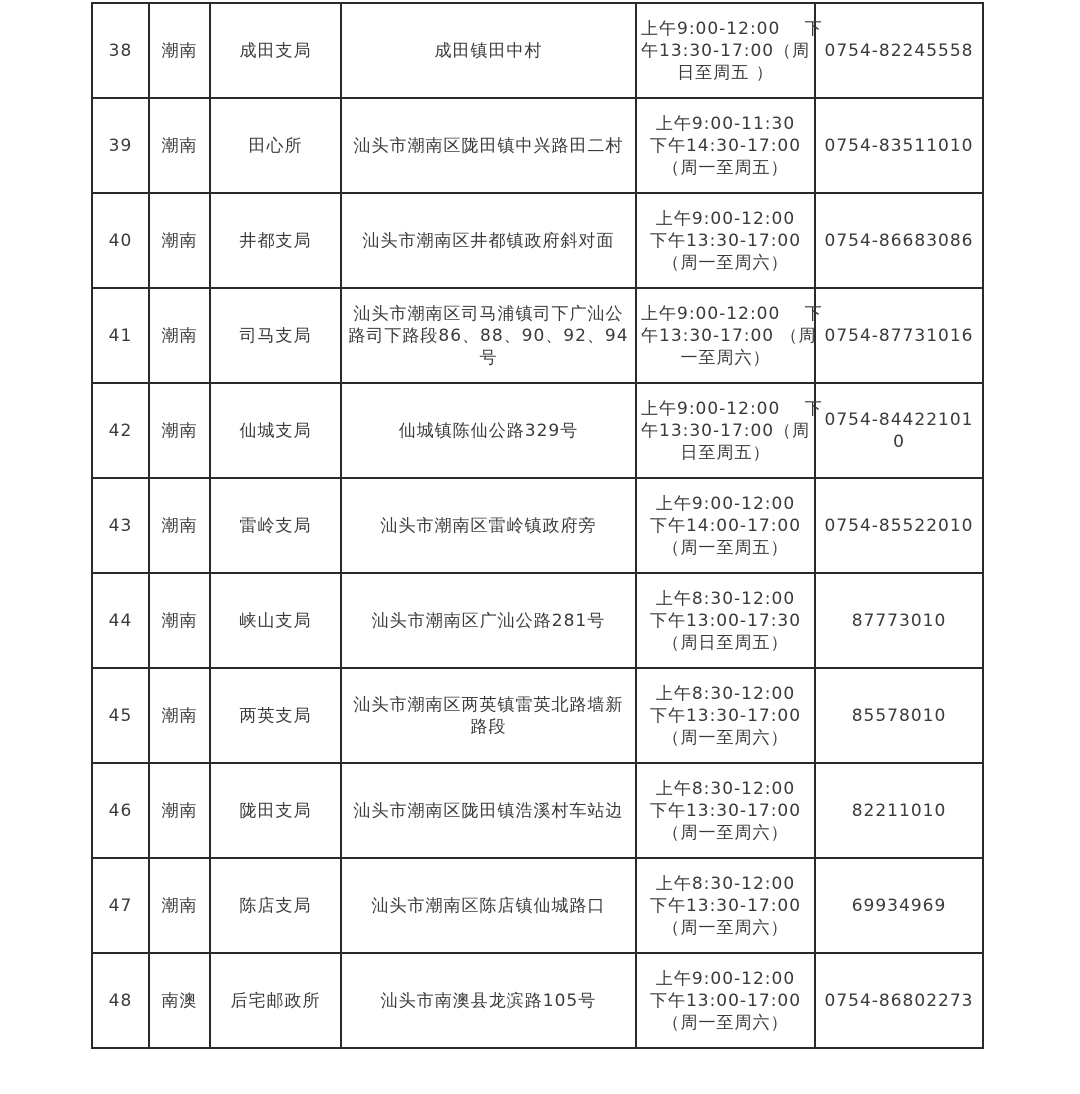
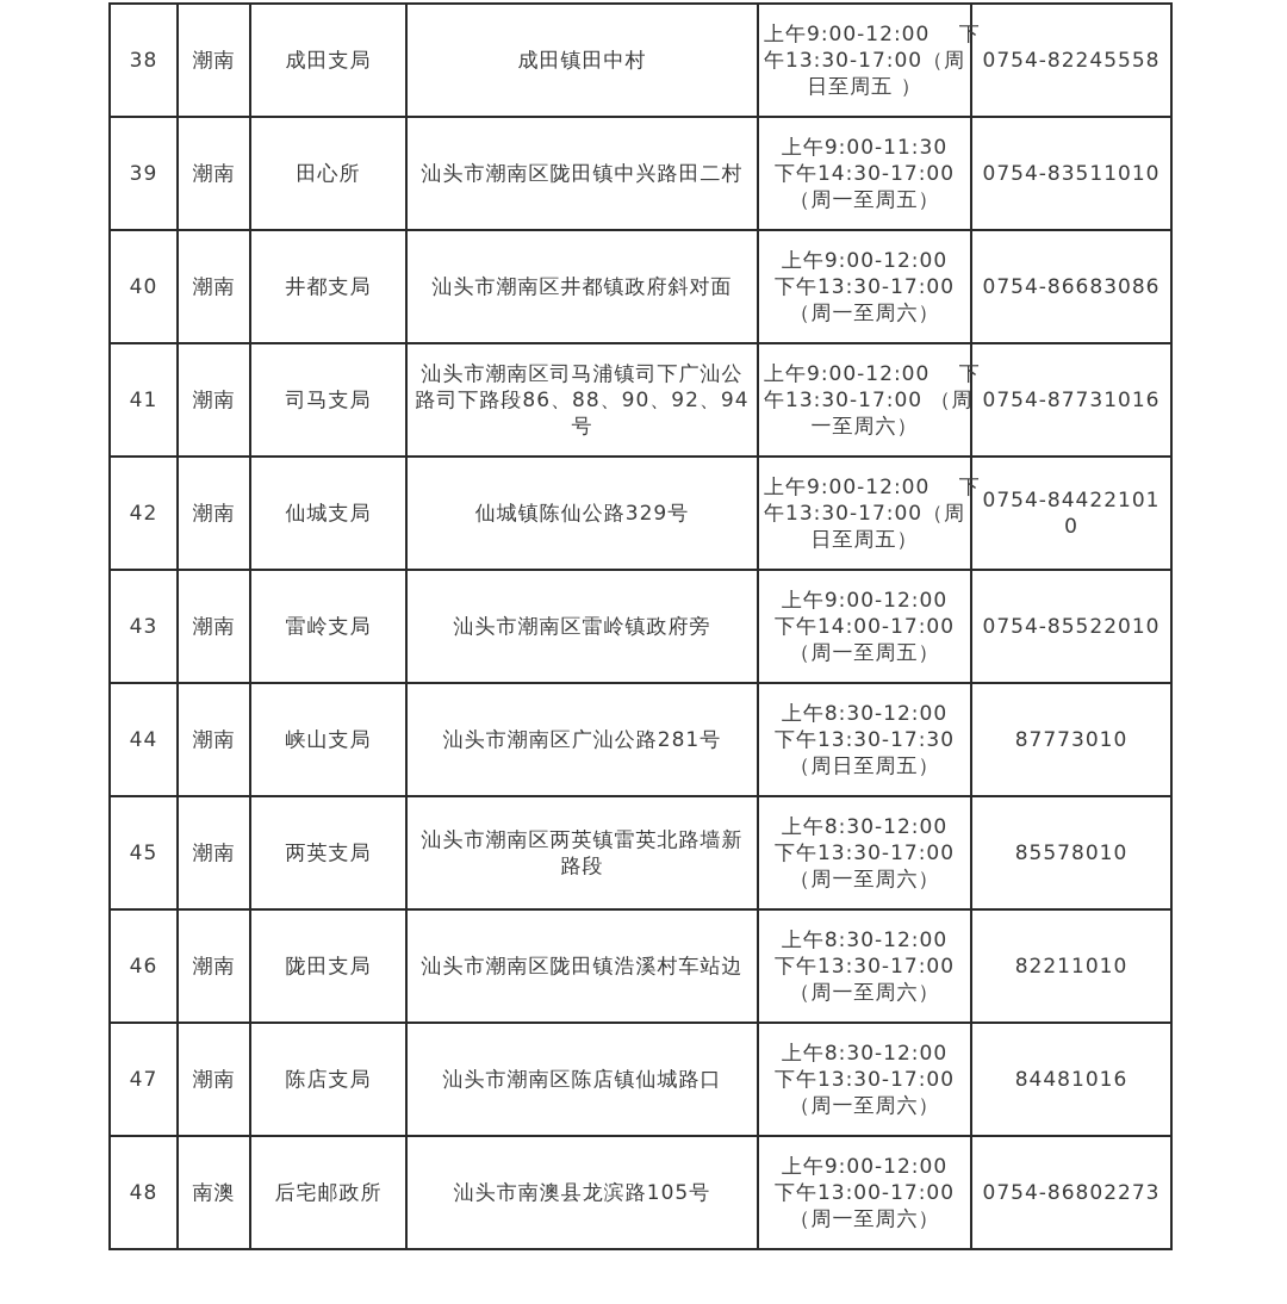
  38	潮南	成田支局	成田镇田中村	上午9:00-12:00 下午13:30-17:00（周日至周五 ）	0754-82245558
  39	潮南	田心所	汕头市潮南区陇田镇中兴路田二村	上午9:00-11:30下午14:30-17:00（周一至周五）	0754-83511010
  40	潮南	井都支局	汕头市潮南区井都镇政府斜对面	上午9:00-12:00下午13:30-17:00（周一至周六）	0754-86683086
  41	潮南	司马支局	汕头市潮南区司马浦镇司下广汕公路司下路段86、88、90、92、94号	上午9:00-12:00 下午13:30-17:00 （周一至周六）	0754-87731016
  42	潮南	仙城支局	仙城镇陈仙公路329号	上午9:00-12:00 下午13:30-17:00（周日至周五）	0754-844221010
  43	潮南	雷岭支局	汕头市潮南区雷岭镇政府旁	上午9:00-12:00下午14:00-17:00（周一至周五）	0754-85522010
- 44	潮南	峡山支局	汕头市潮南区广汕公路281号	上午8:30-12:00下午13:00-17:30（周日至周五）	87773010
+ 44	潮南	峡山支局	汕头市潮南区广汕公路281号	上午8:30-12:00下午13:30-17:30（周日至周五）	87773010
  45	潮南	两英支局	汕头市潮南区两英镇雷英北路墙新路段	上午8:30-12:00下午13:30-17:00（周一至周六）	85578010
  46	潮南	陇田支局	汕头市潮南区陇田镇浩溪村车站边	上午8:30-12:00下午13:30-17:00（周一至周六）	82211010
- 47	潮南	陈店支局	汕头市潮南区陈店镇仙城路口	上午8:30-12:00下午13:30-17:00（周一至周六）	69934969
+ 47	潮南	陈店支局	汕头市潮南区陈店镇仙城路口	上午8:30-12:00下午13:30-17:00（周一至周六）	84481016
  48	南澳	后宅邮政所	汕头市南澳县龙滨路105号	上午9:00-12:00下午13:00-17:00（周一至周六）	0754-86802273
